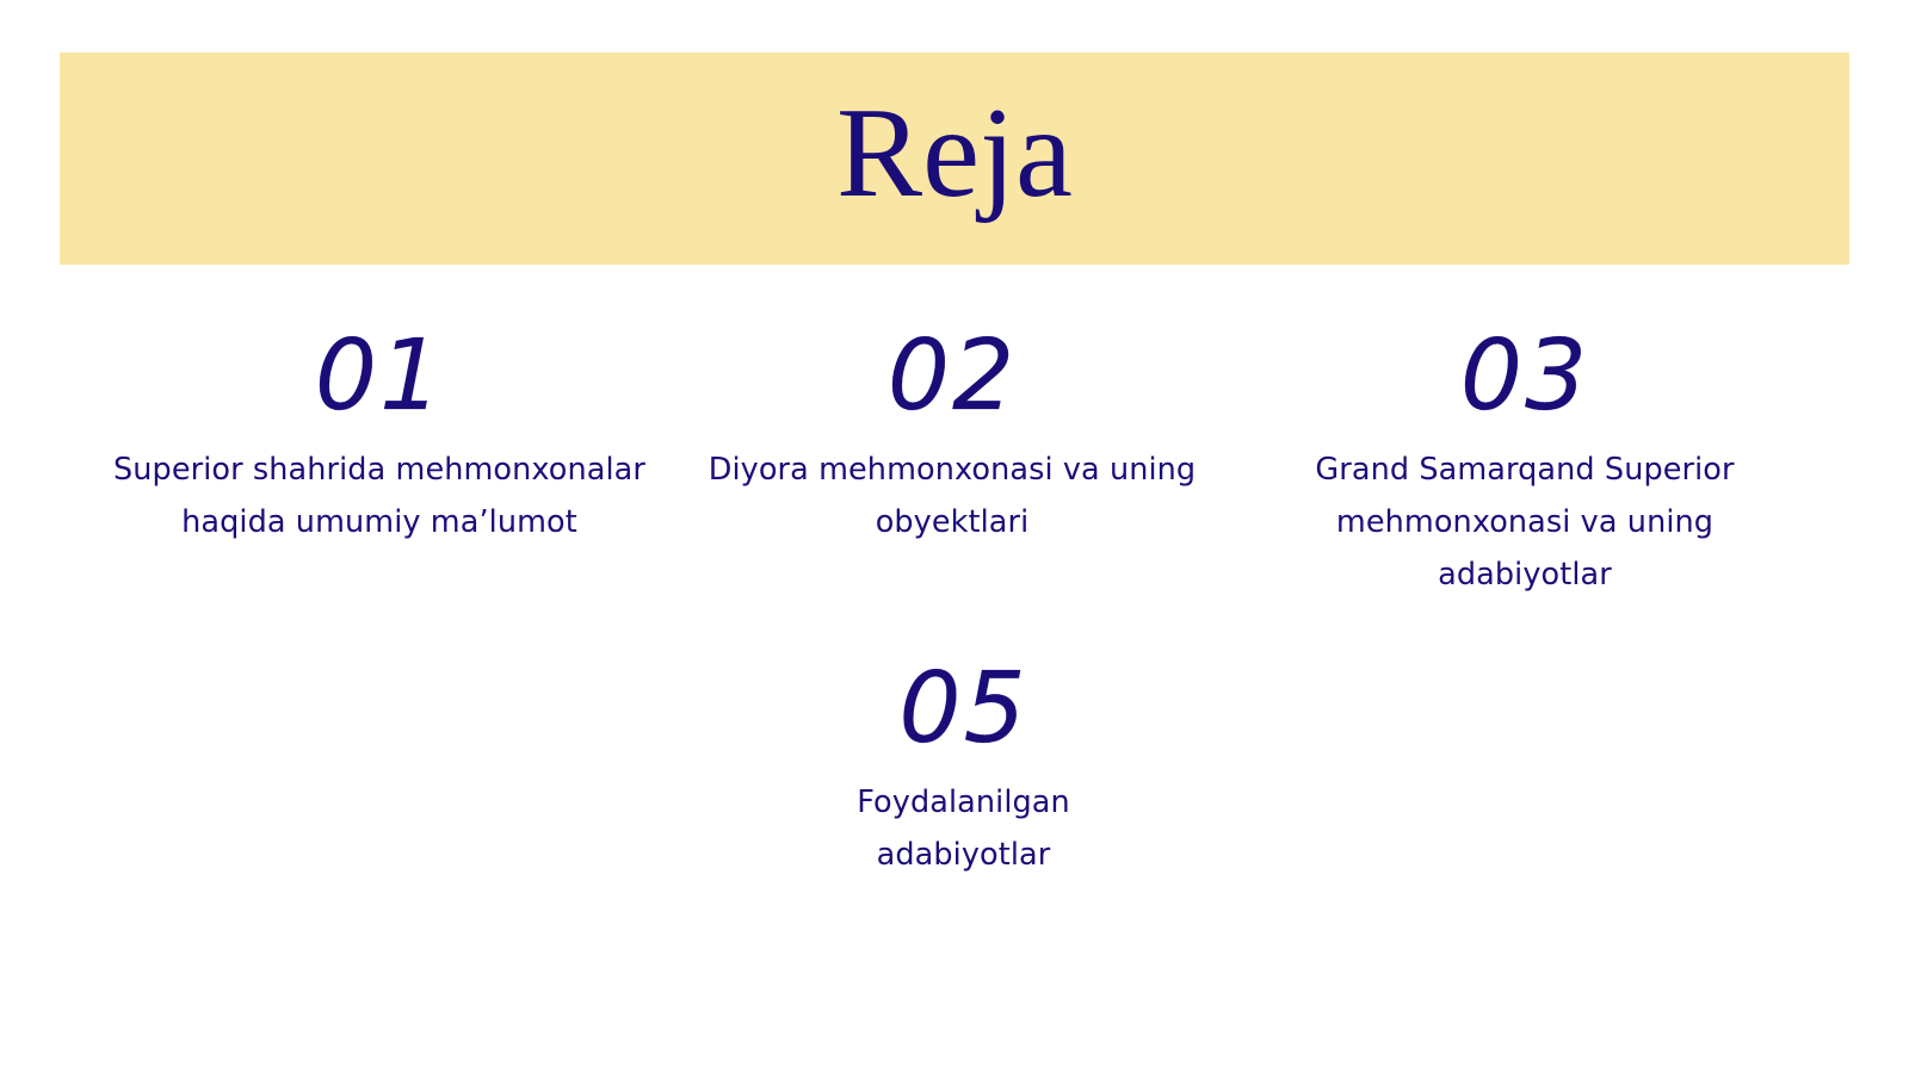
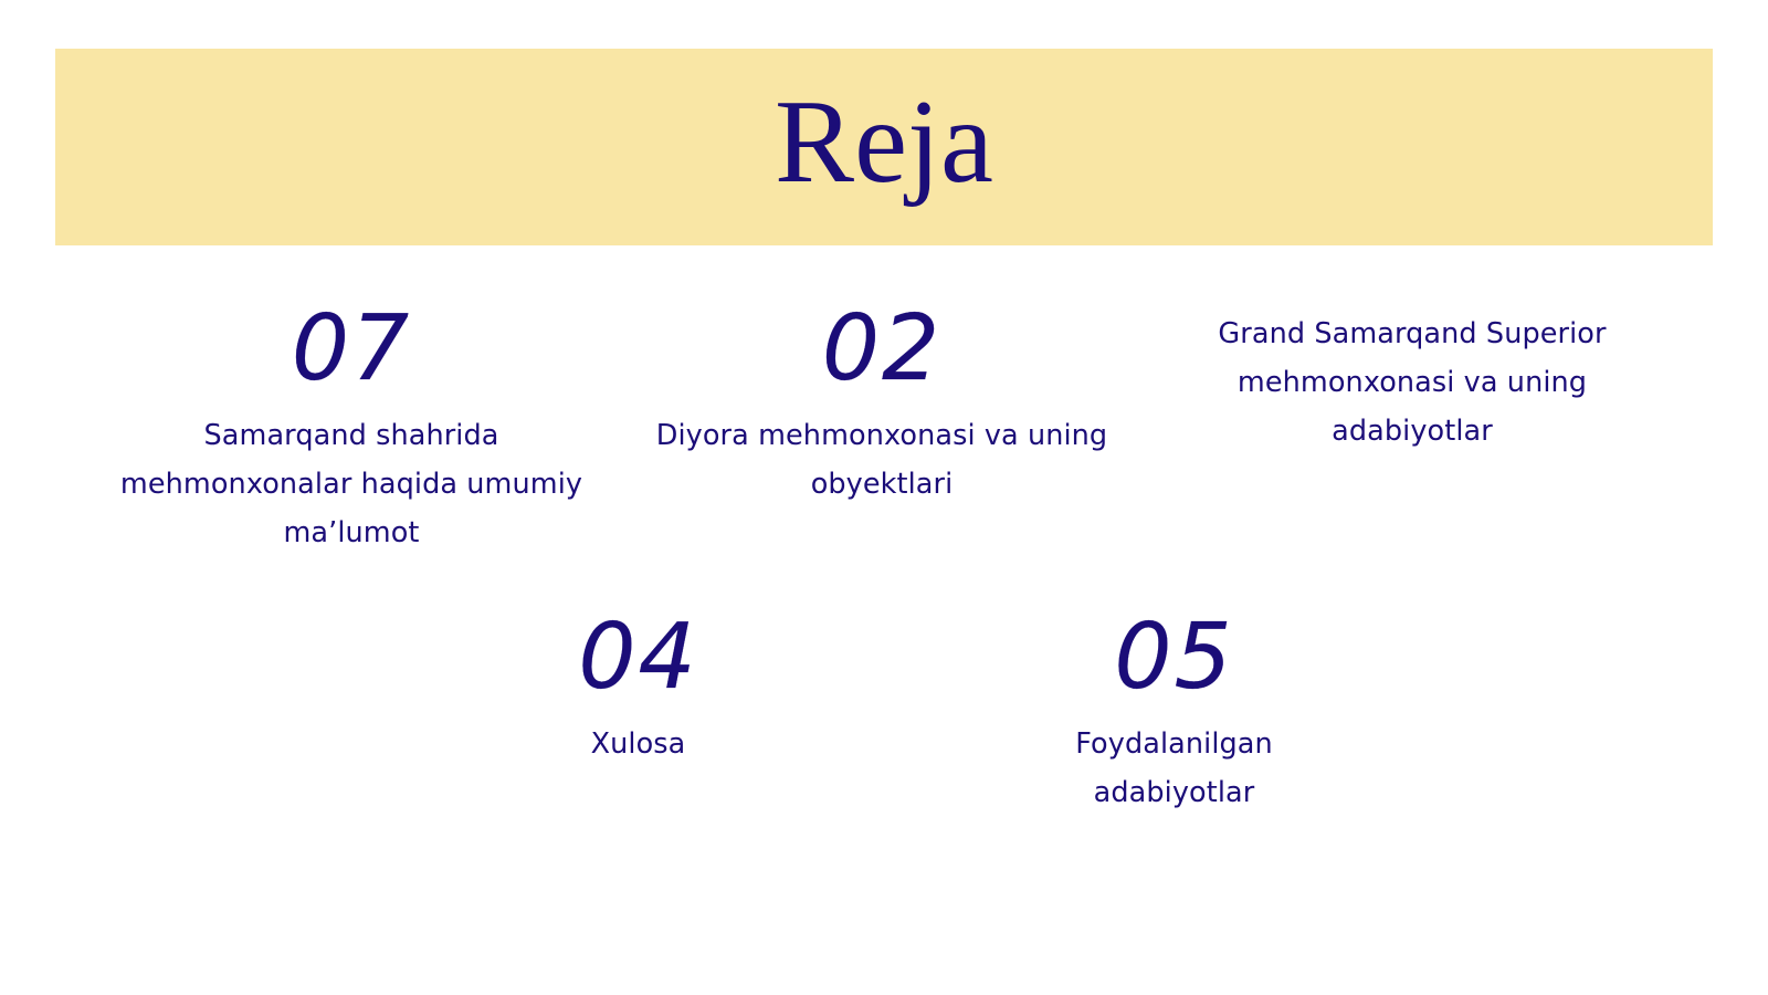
  Reja
- 01
+ 07
- Superior shahrida mehmonxonalar haqida umumiy ma’lumot
+ Samarqand shahrida mehmonxonalar haqida umumiy ma’lumot
  02
  Diyora mehmonxonasi va uning obyektlari
- 03
  Grand Samarqand Superior mehmonxonasi va uning adabiyotlar
+ 04
+ Xulosa
  05
  Foydalanilgan adabiyotlar
